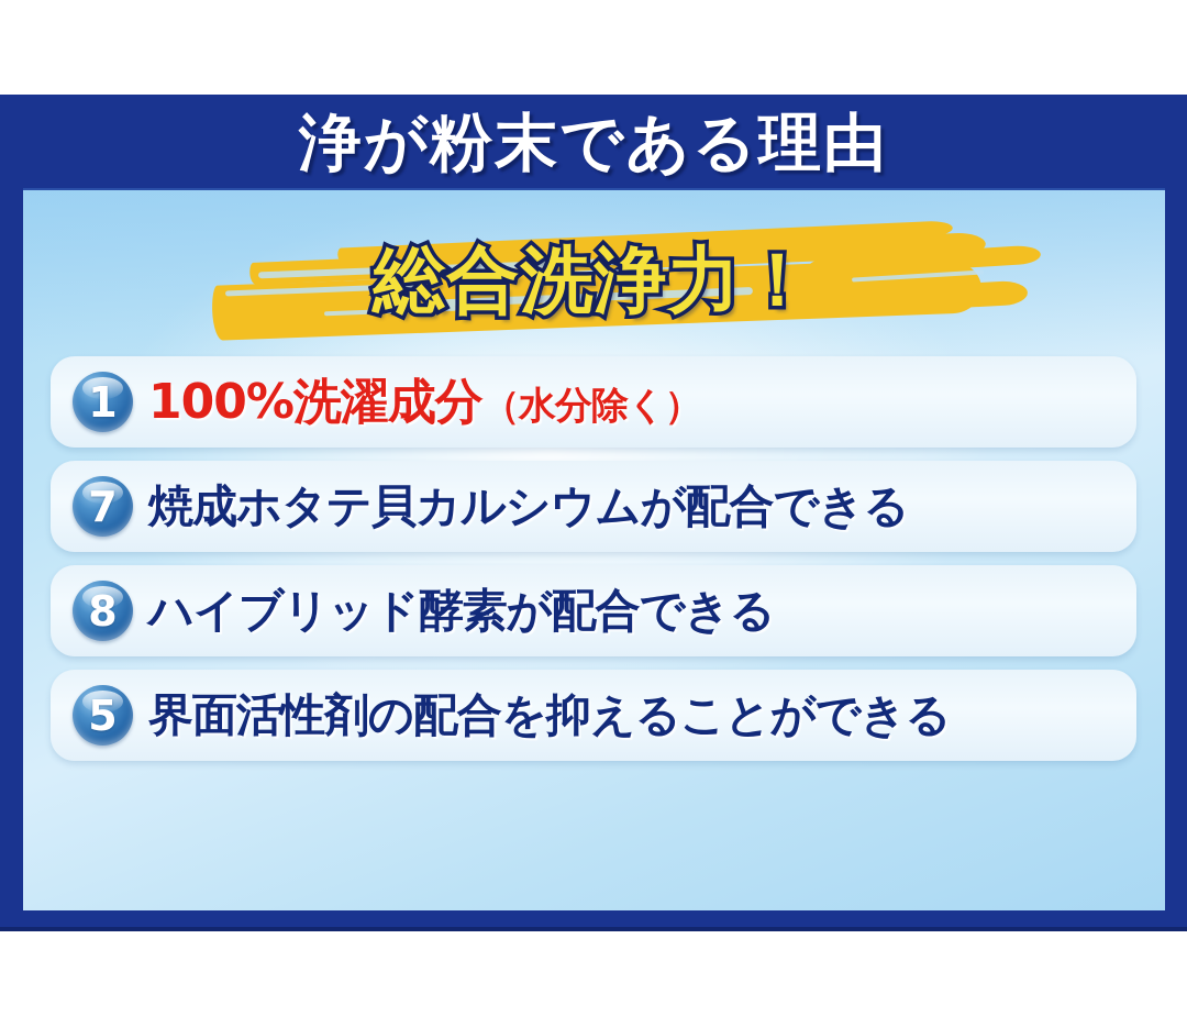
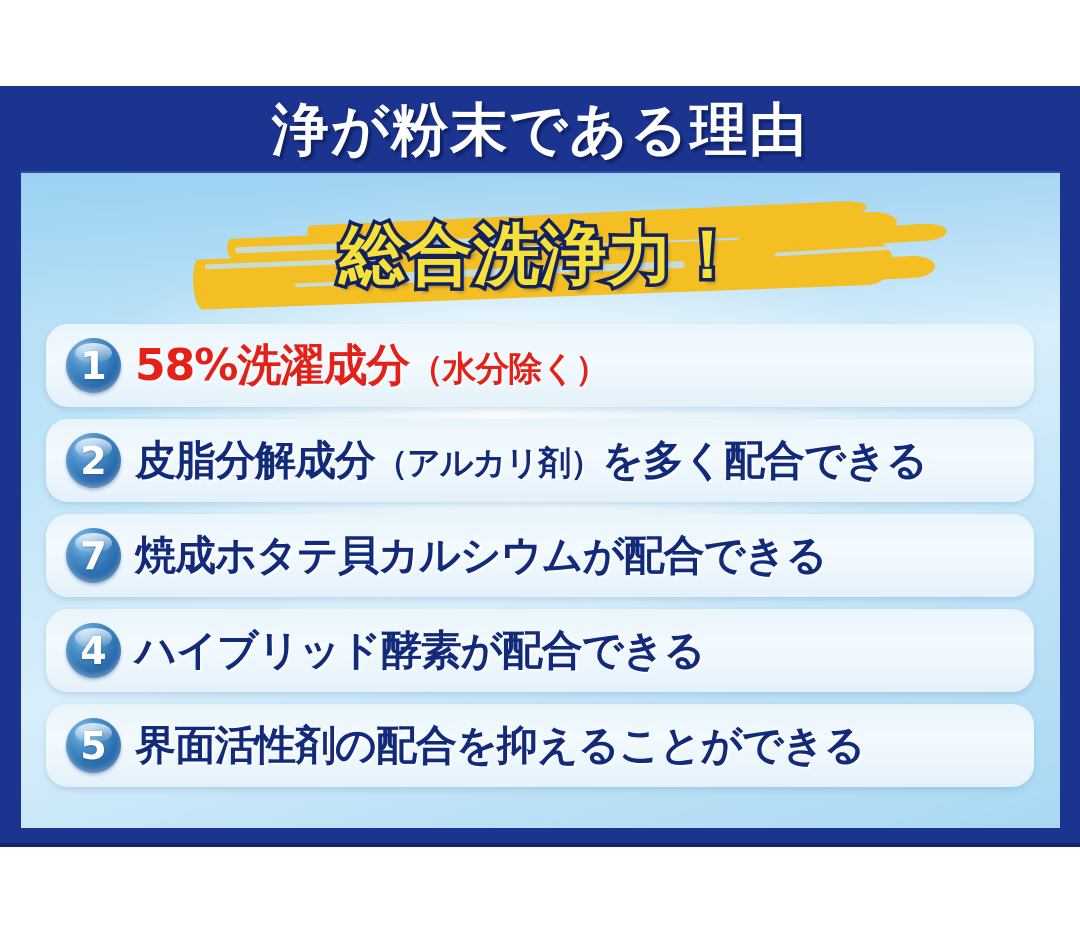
  浄が粉末である理由
  総合洗浄力！
  1
- 100%洗濯成分（水分除く）
+ 58%洗濯成分（水分除く）
+ 2
+ 皮脂分解成分（アルカリ剤）を多く配合できる
  7
  焼成ホタテ貝カルシウムが配合できる
- 8
+ 4
  ハイブリッド酵素が配合できる
  5
  界面活性剤の配合を抑えることができる
